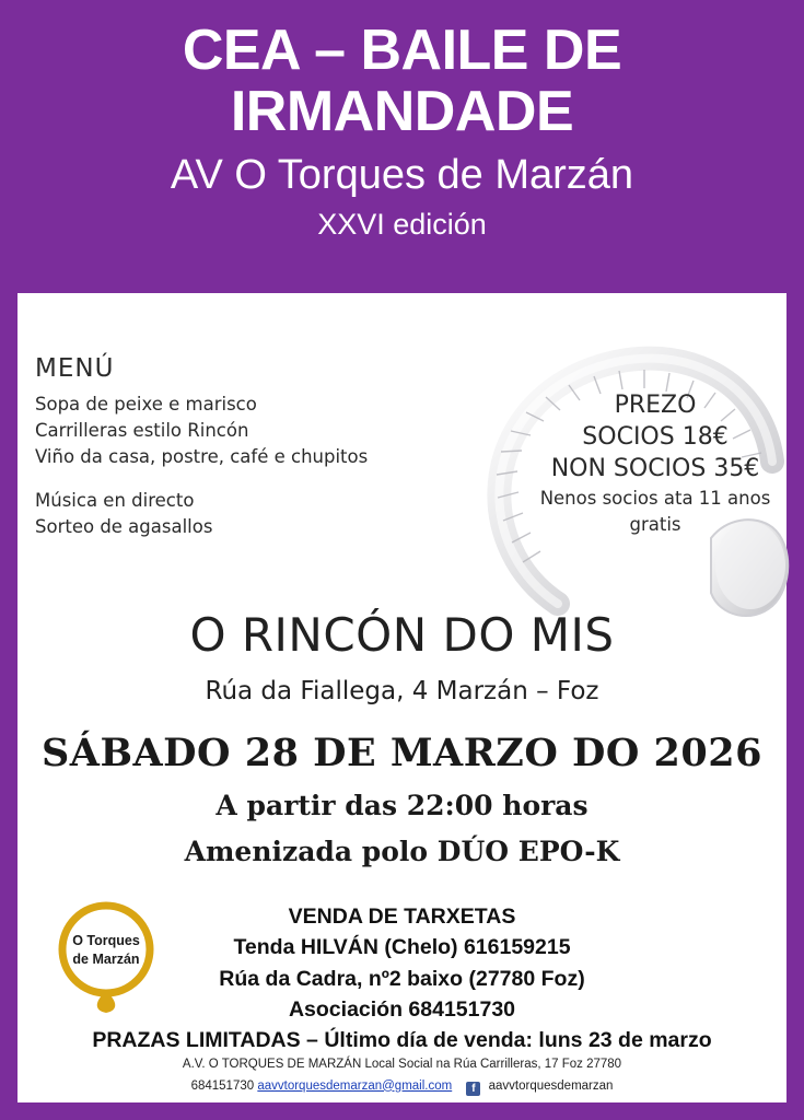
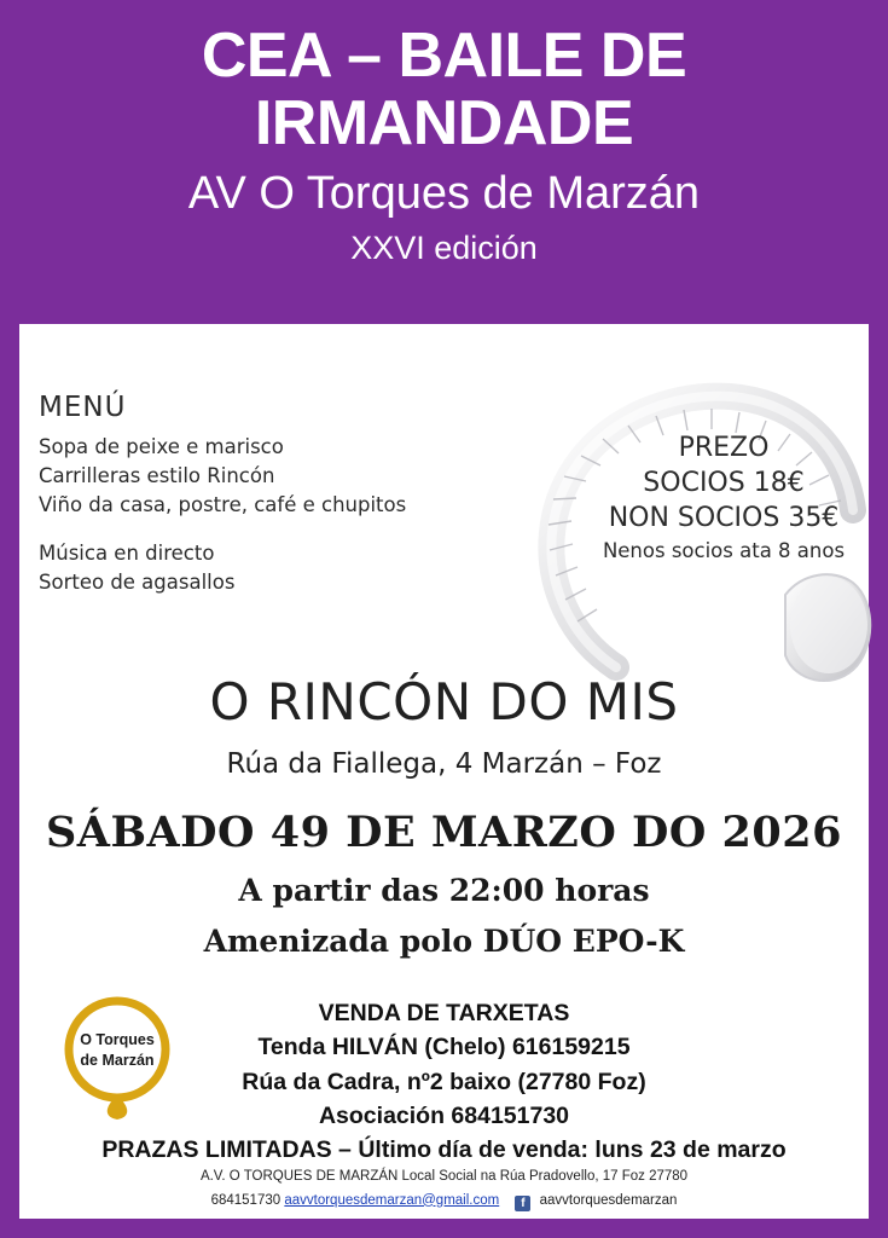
  CEA – BAILE DE
  IRMANDADE
  AV O Torques de Marzán
  XXVI edición
  MENÚ
  Sopa de peixe e marisco
  Carrilleras estilo Rincón
  Viño da casa, postre, café e chupitos
  Música en directo
  Sorteo de agasallos
  PREZO
  SOCIOS 18€
  NON SOCIOS 35€
- Nenos socios ata 11 anos
+ Nenos socios ata 8 anos
- gratis
  O RINCÓN DO MIS
  Rúa da Fiallega, 4 Marzán – Foz
- SÁBADO 28 DE MARZO DO 2026
+ SÁBADO 49 DE MARZO DO 2026
  A partir das 22:00 horas
  Amenizada polo DÚO EPO-K
  O Torques
  de Marzán
  VENDA DE TARXETAS
  Tenda HILVÁN (Chelo) 616159215
  Rúa da Cadra, nº2 baixo (27780 Foz)
  Asociación 684151730
  PRAZAS LIMITADAS – Último día de venda: luns 23 de marzo
- A.V. O TORQUES DE MARZÁN Local Social na Rúa Carrilleras, 17 Foz 27780
+ A.V. O TORQUES DE MARZÁN Local Social na Rúa Pradovello, 17 Foz 27780
  684151730 aavvtorquesdemarzan@gmail.com f aavvtorquesdemarzan
